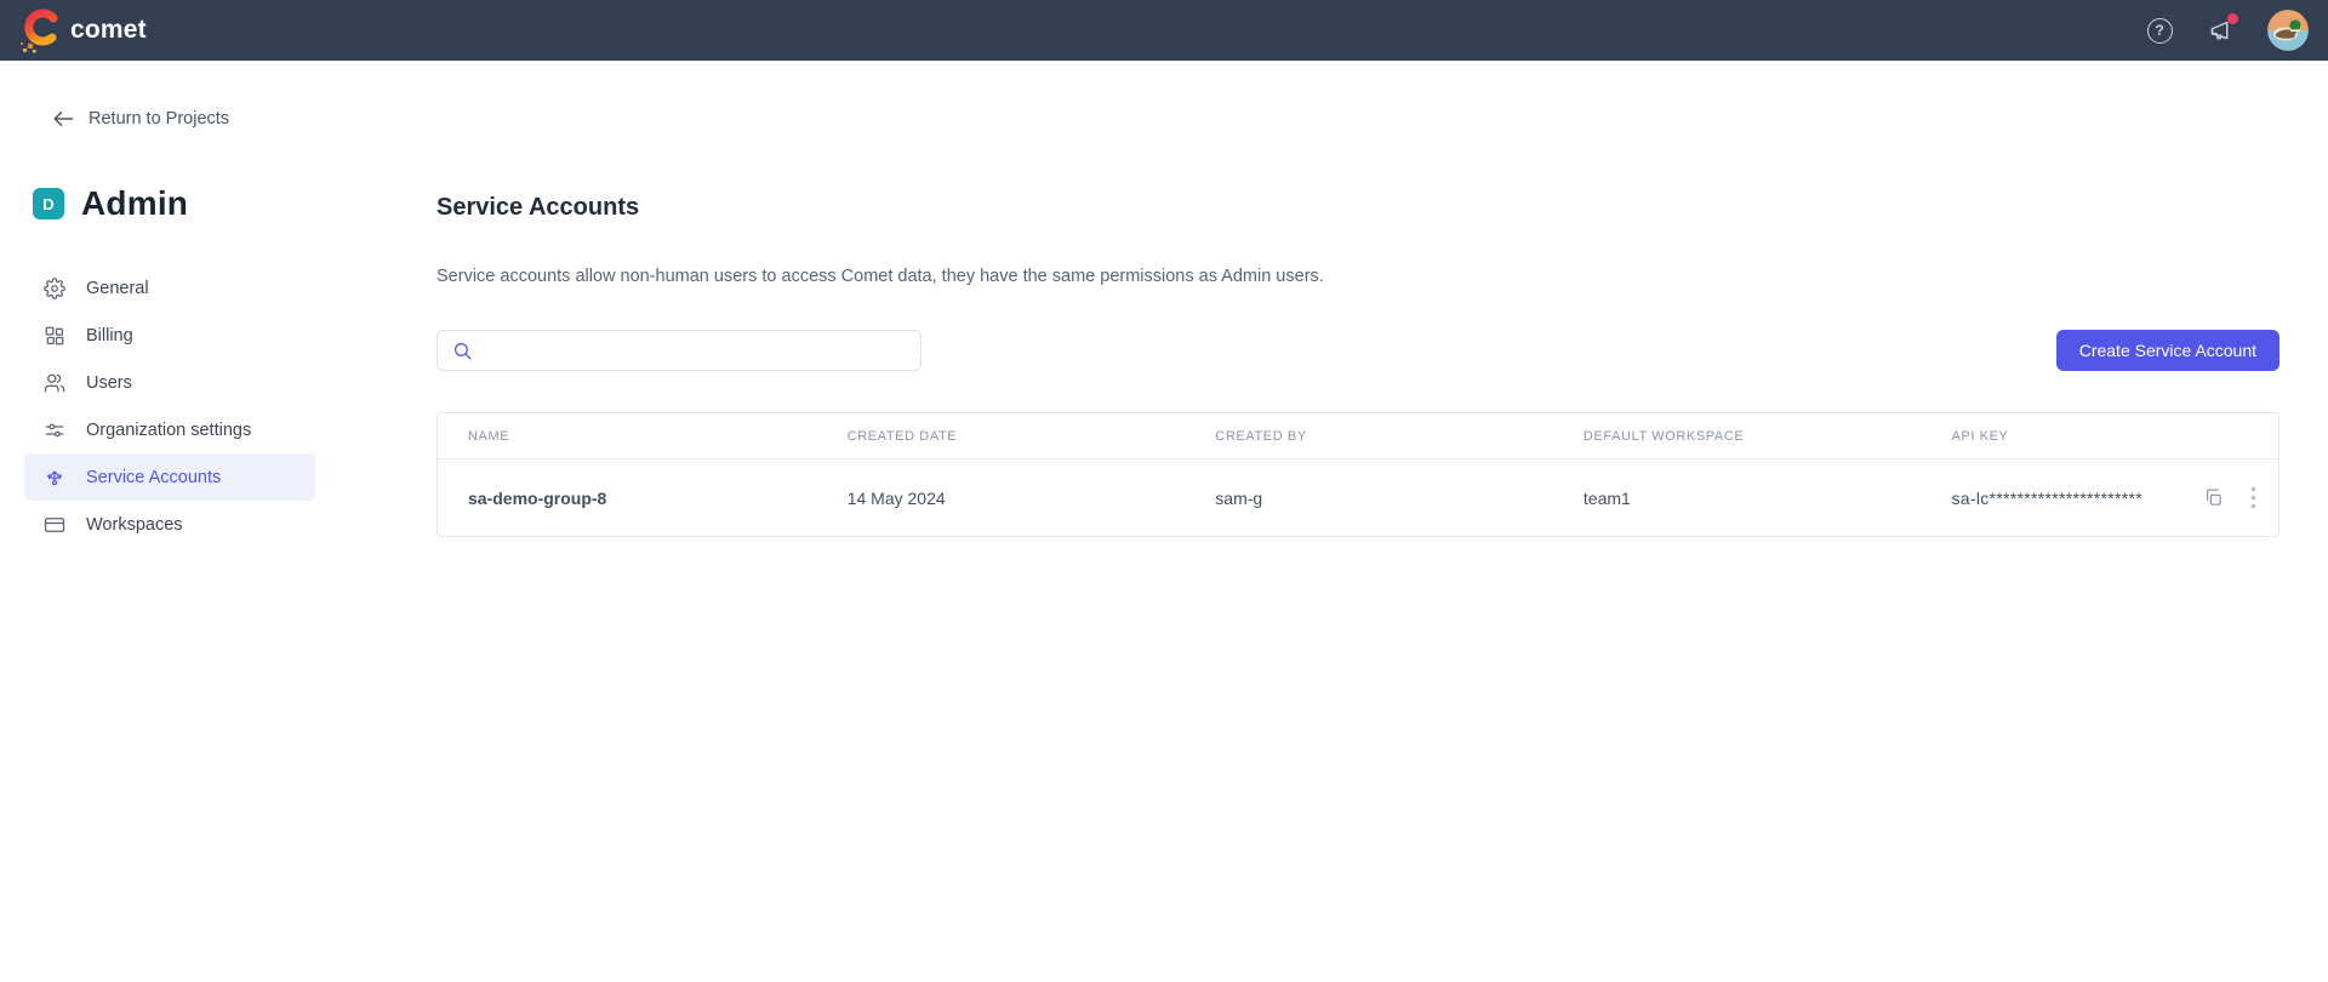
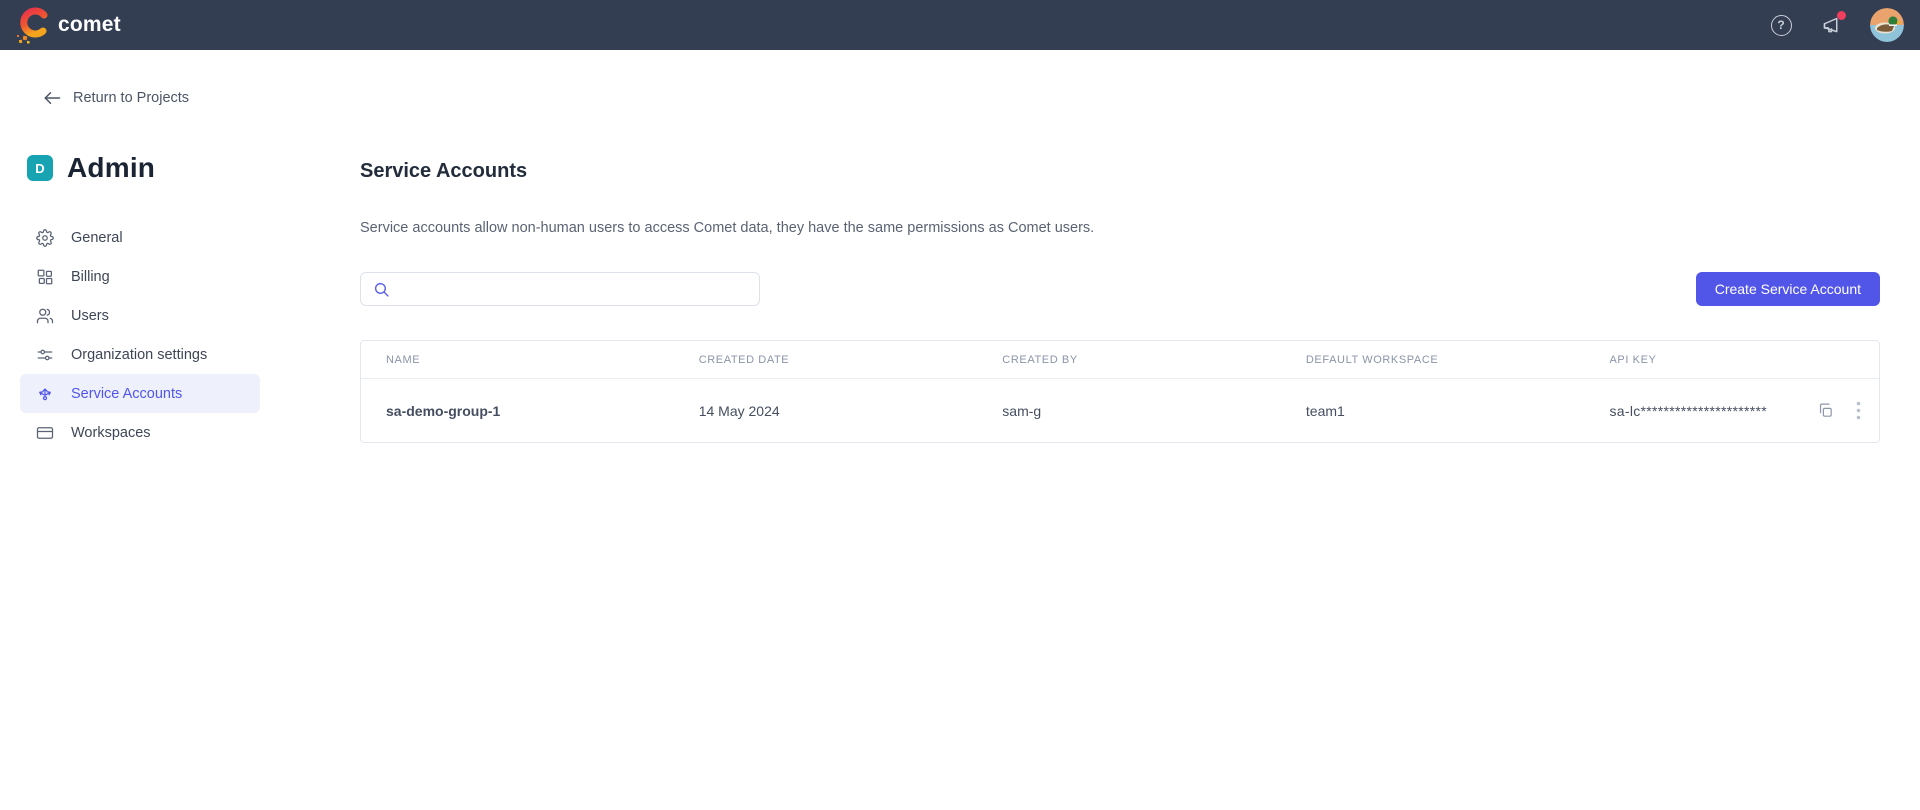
  comet
  ?
  Return to Projects
  D
  Admin
  General
  Billing
  Users
  Organization settings
  Service Accounts
  Workspaces
  Service Accounts
- Service accounts allow non-human users to access Comet data, they have the same permissions as Admin users.
+ Service accounts allow non-human users to access Comet data, they have the same permissions as Comet users.
  Create Service Account
  NAME	CREATED DATE	CREATED BY	DEFAULT WORKSPACE	API KEY
- sa-demo-group-8	14 May 2024	sam-g	team1	sa-lc**********************
+ sa-demo-group-1	14 May 2024	sam-g	team1	sa-lc**********************
